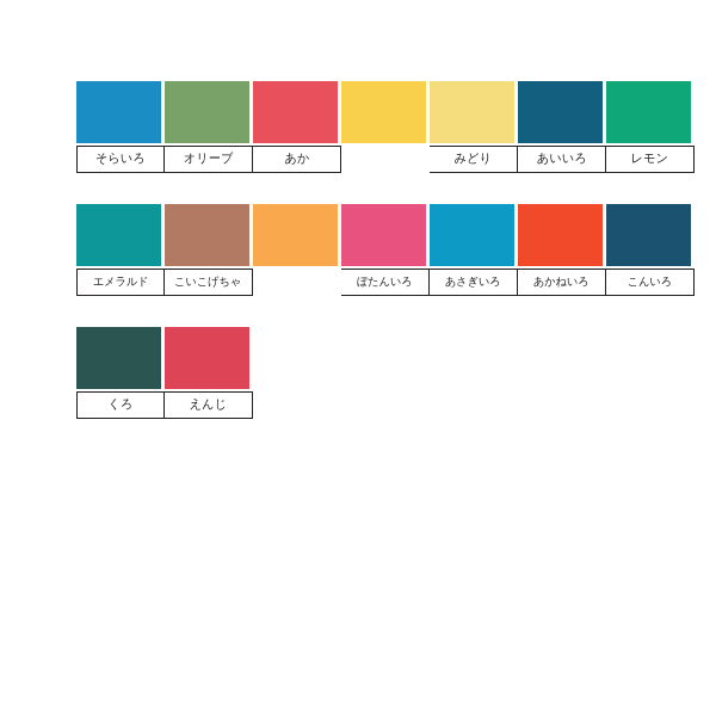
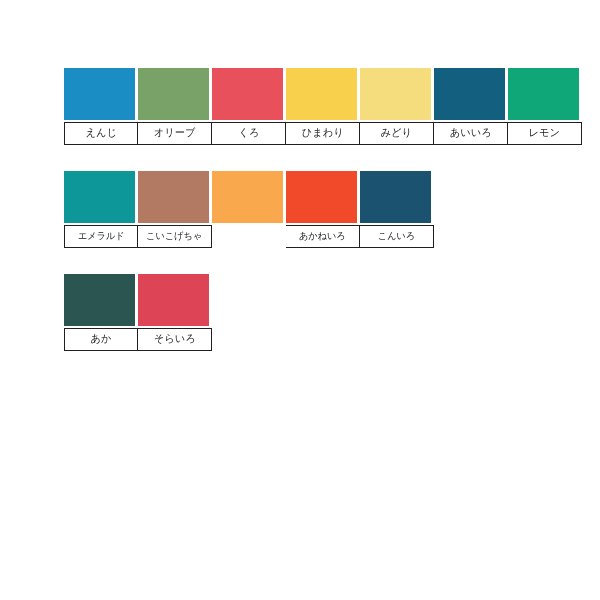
- そらいろ
+ えんじ
  オリーブ
- あか
+ くろ
+ ひまわり
  みどり
  あいいろ
  レモン
  エメラルド
  こいこげちゃ
- ぼたんいろ
- あさぎいろ
  あかねいろ
  こんいろ
- くろ
+ あか
- えんじ
+ そらいろ
